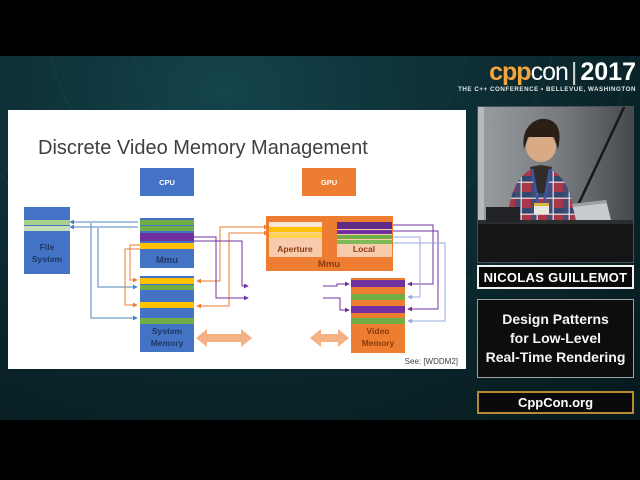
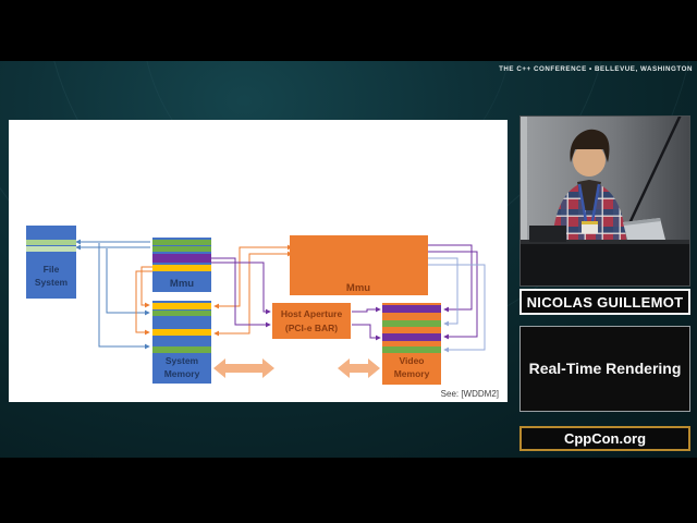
- cppcon|2017
- Discrete Video Memory Management
- CPU
- GPU
  File
  System
  Mmu
  System
  Memory
- Aperture
- Local
  Mmu
+ Host Aperture
+ (PCI-e BAR)
  Video
  Memory
  See: [WDDM2]
  NICOLAS GUILLEMOT
- Design Patterns
- for Low-Level
  Real-Time Rendering
  CppCon.org
